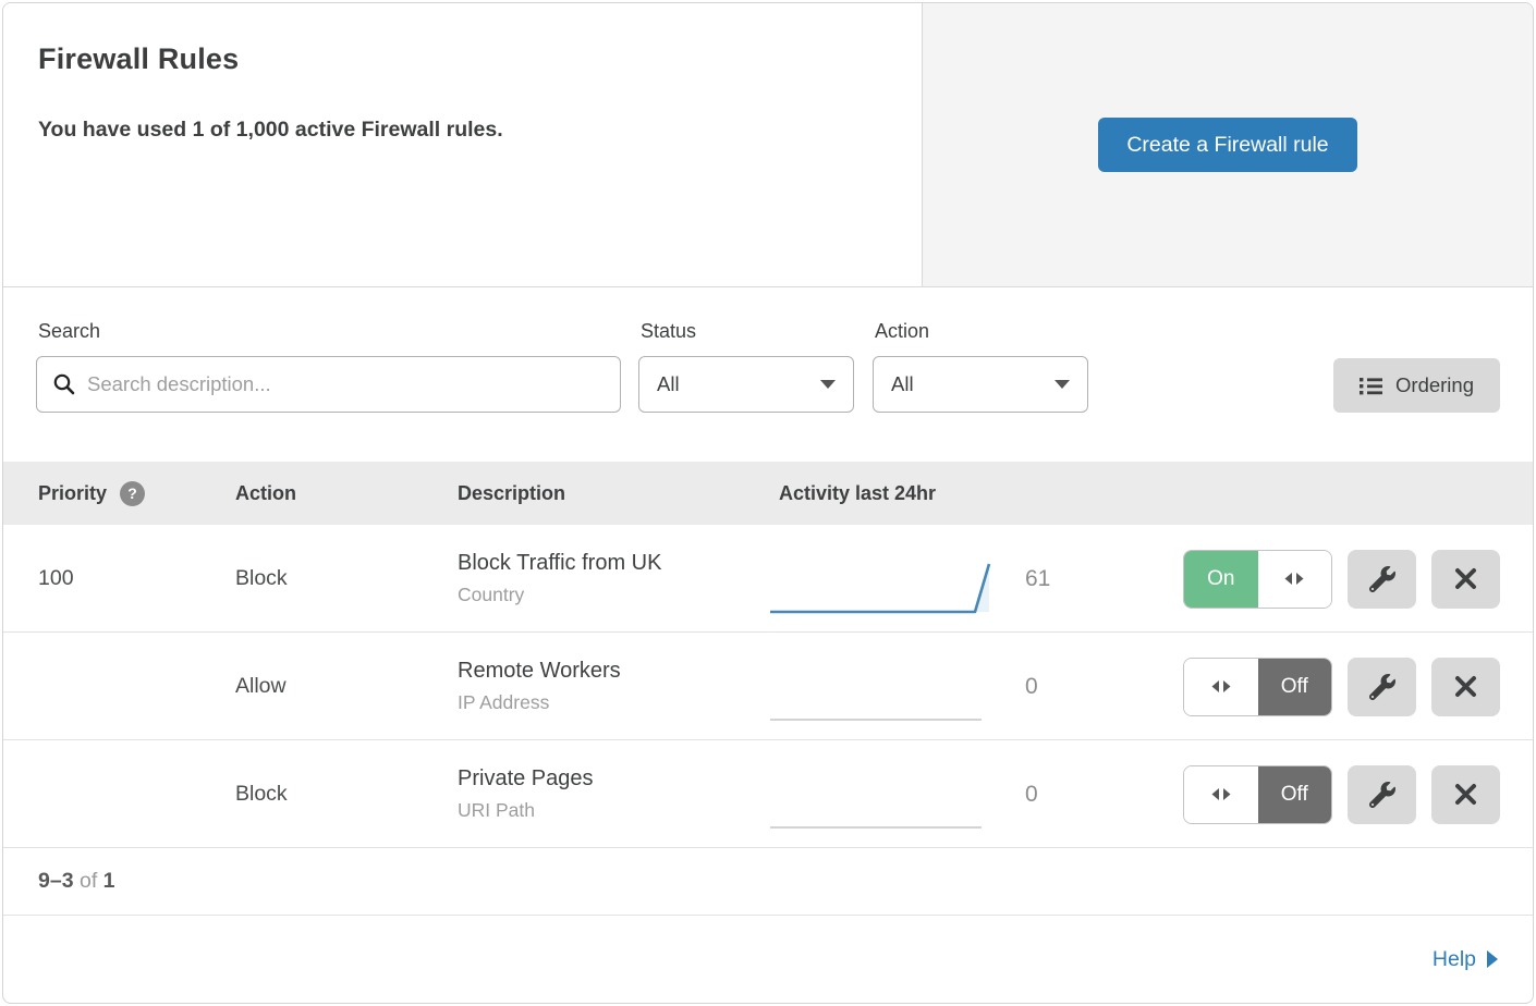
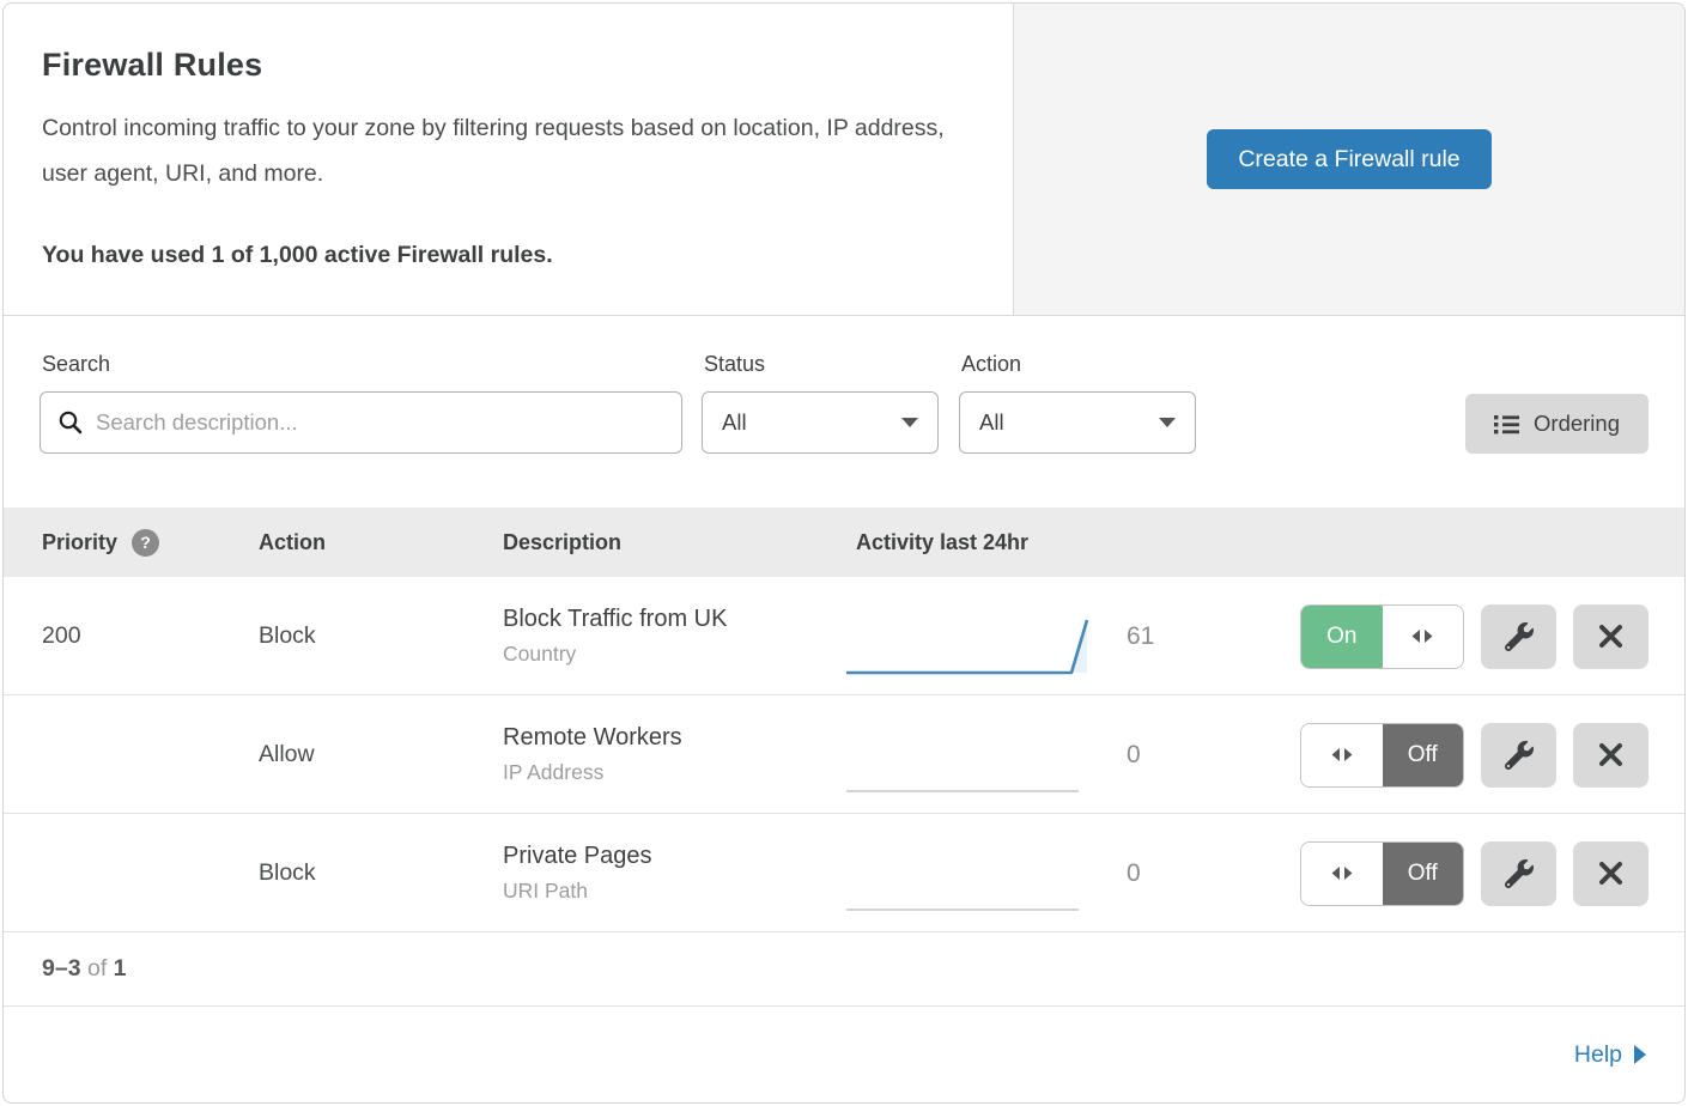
  Firewall Rules
+ Control incoming traffic to your zone by filtering requests based on location, IP address, user agent, URI, and more.
  You have used 1 of 1,000 active Firewall rules.
  Create a Firewall rule
  Search
  Search description...
  Status
  All
  Action
  All
  Ordering
  Priority
  ?
  Action
  Description
  Activity last 24hr
- 100
+ 200
  Block
  Block Traffic from UK
  Country
  61
  On
  Allow
  Remote Workers
  IP Address
  0
  Off
  Block
  Private Pages
  URI Path
  0
  Off
  9–3
  of
  1
  Help
